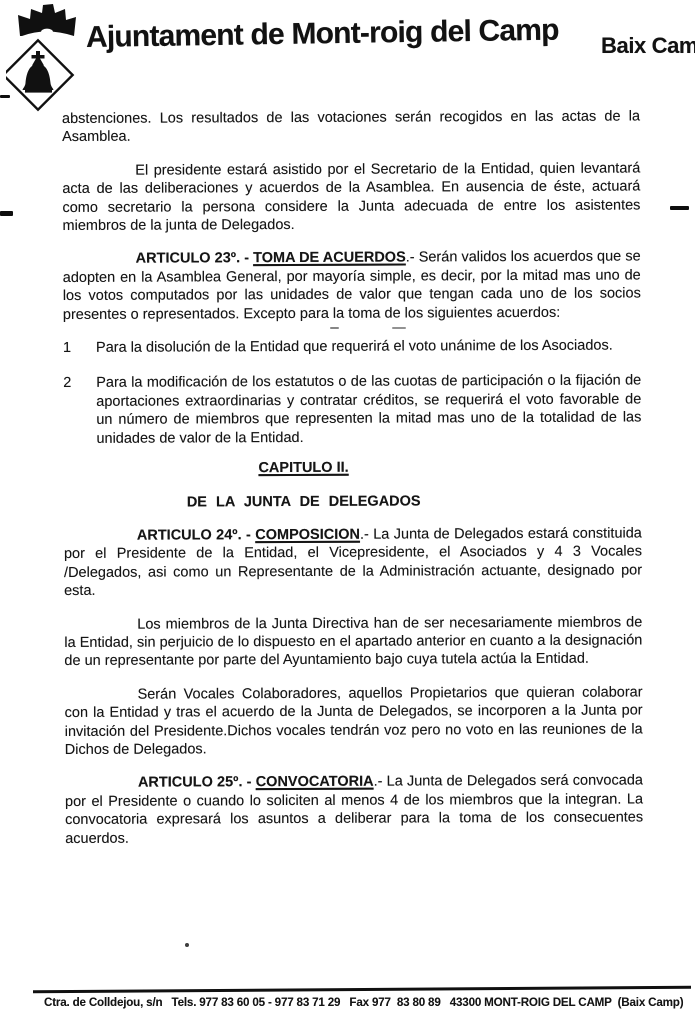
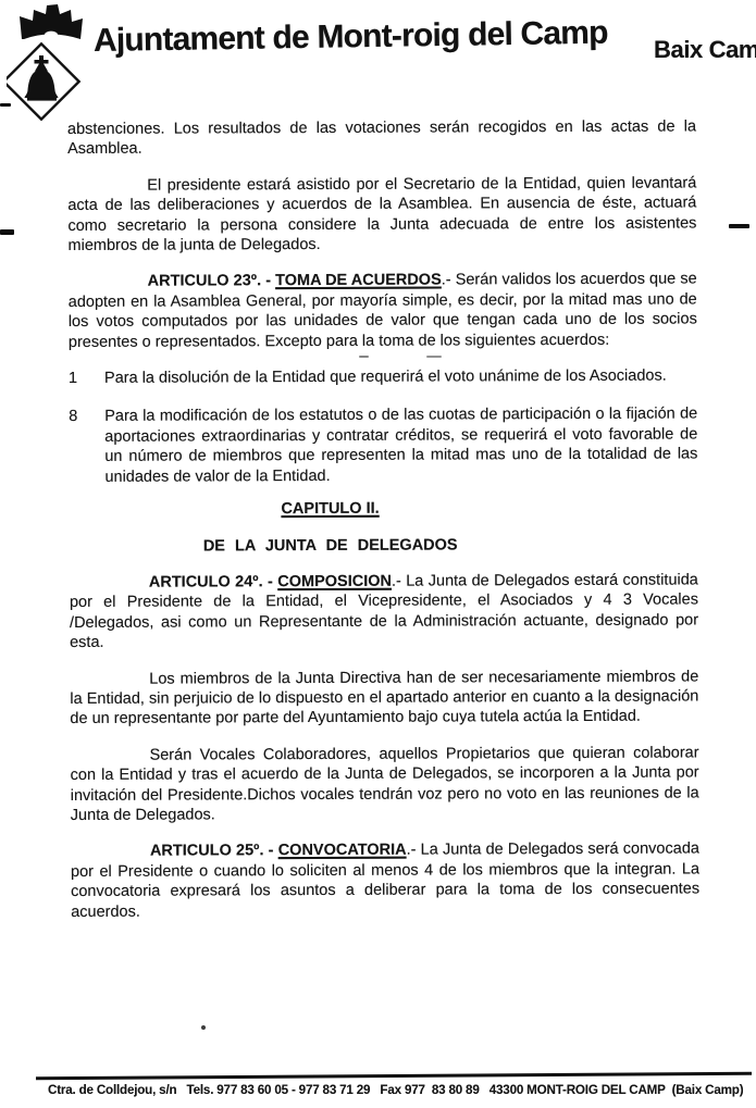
  Ajuntament de Mont-roig del Camp
  Baix Cam
  abstenciones. Los resultados de las votaciones serán recogidos en las actas de la Asamblea.
  El presidente estará asistido por el Secretario de la Entidad, quien levantará acta de las deliberaciones y acuerdos de la Asamblea. En ausencia de éste, actuará como secretario la persona considere la Junta adecuada de entre los asistentes miembros de la junta de Delegados.
  ARTICULO 23º. - TOMA DE ACUERDOS.- Serán validos los acuerdos que se adopten en la Asamblea General, por mayoría simple, es decir, por la mitad mas uno de los votos computados por las unidades de valor que tengan cada uno de los socios presentes o representados. Excepto para la toma de los siguientes acuerdos:
  1
  Para la disolución de la Entidad que requerirá el voto unánime de los Asociados.
- 2
+ 8
  Para la modificación de los estatutos o de las cuotas de participación o la fijación de aportaciones extraordinarias y contratar créditos, se requerirá el voto favorable de un número de miembros que representen la mitad mas uno de la totalidad de las unidades de valor de la Entidad.
  CAPITULO II.
  DE LA JUNTA DE DELEGADOS
  ARTICULO 24º. - COMPOSICION.- La Junta de Delegados estará constituida por el Presidente de la Entidad, el Vicepresidente, el Asociados y 4 3 Vocales /Delegados, asi como un Representante de la Administración actuante, designado por esta.
  Los miembros de la Junta Directiva han de ser necesariamente miembros de la Entidad, sin perjuicio de lo dispuesto en el apartado anterior en cuanto a la designación de un representante por parte del Ayuntamiento bajo cuya tutela actúa la Entidad.
- Serán Vocales Colaboradores, aquellos Propietarios que quieran colaborar con la Entidad y tras el acuerdo de la Junta de Delegados, se incorporen a la Junta por invitación del Presidente.Dichos vocales tendrán voz pero no voto en las reuniones de la Dichos de Delegados.
+ Serán Vocales Colaboradores, aquellos Propietarios que quieran colaborar con la Entidad y tras el acuerdo de la Junta de Delegados, se incorporen a la Junta por invitación del Presidente.Dichos vocales tendrán voz pero no voto en las reuniones de la Junta de Delegados.
  ARTICULO 25º. - CONVOCATORIA.- La Junta de Delegados será convocada por el Presidente o cuando lo soliciten al menos 4 de los miembros que la integran. La convocatoria expresará los asuntos a deliberar para la toma de los consecuentes acuerdos.
  Ctra. de Colldejou, s/n Tels. 977 83 60 05 - 977 83 71 29 Fax 977 83 80 89 43300 MONT-ROIG DEL CAMP (Baix Camp)
